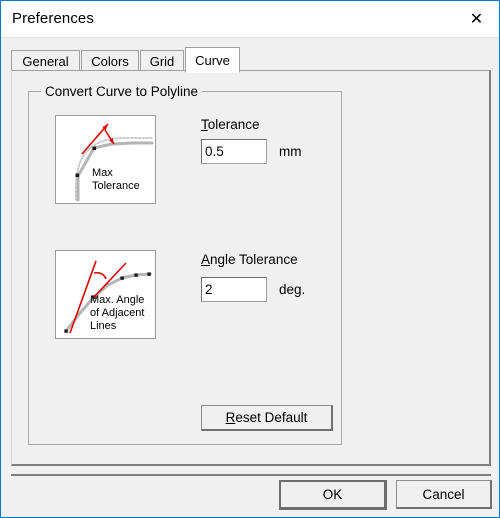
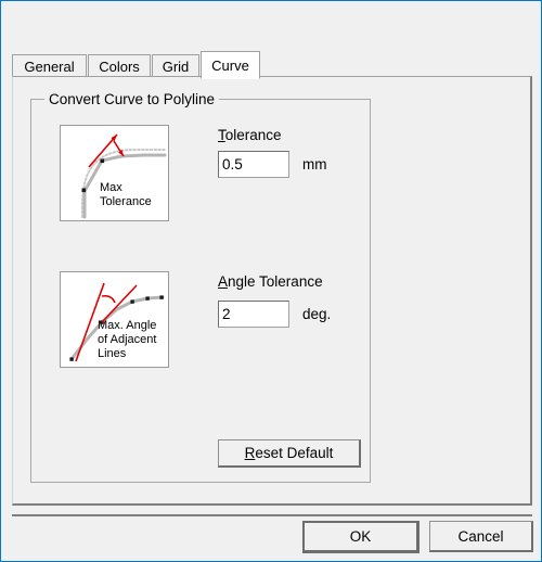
- Preferences
- ✕
  General
  Colors
  Grid
  Curve
  Convert Curve to Polyline
  Max
  Tolerance
  Tolerance
  0.5
  mm
  Max. Angle
  of Adjacent
  Lines
  Angle Tolerance
  2
  deg.
  Reset Default
  OK
  Cancel
